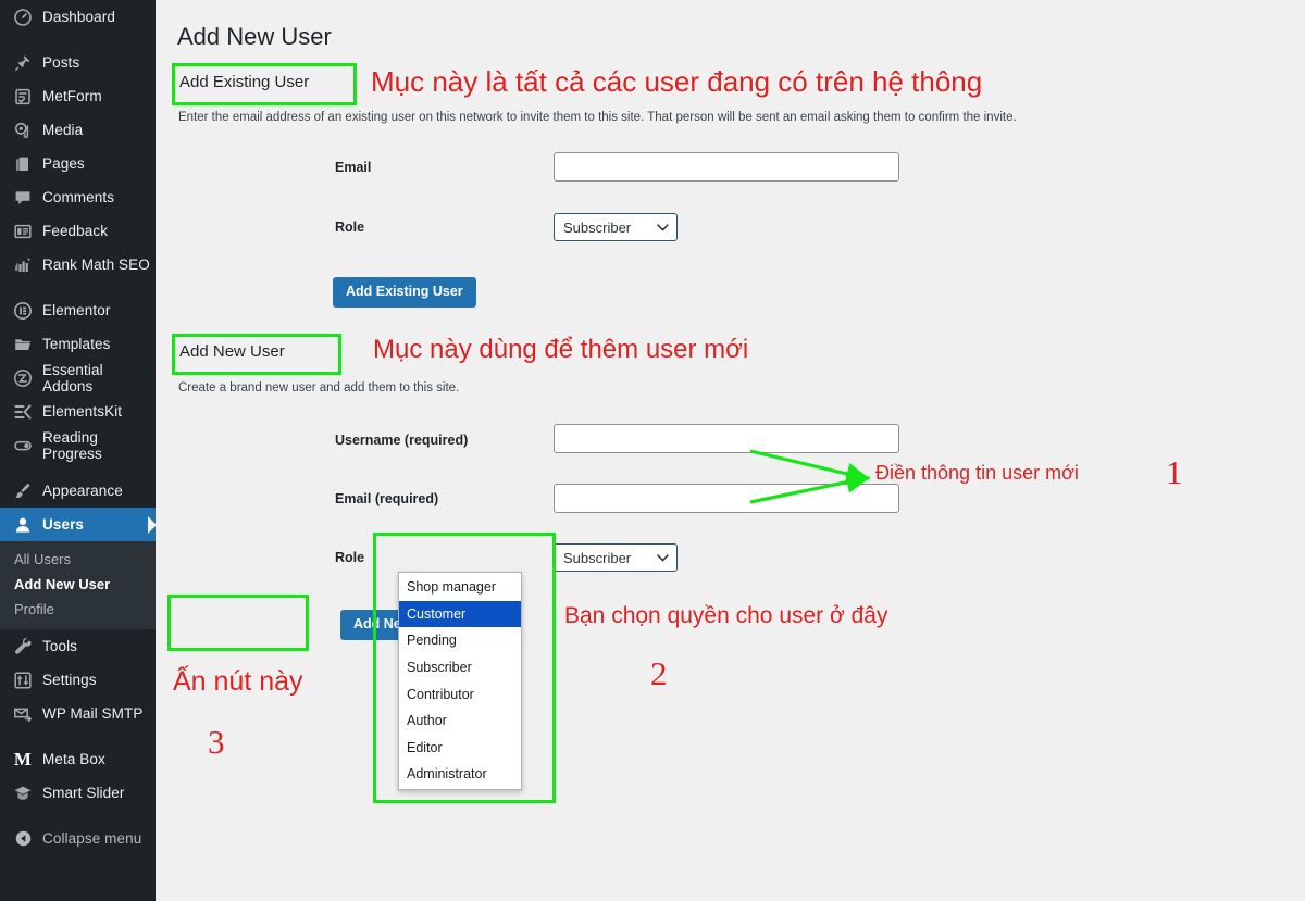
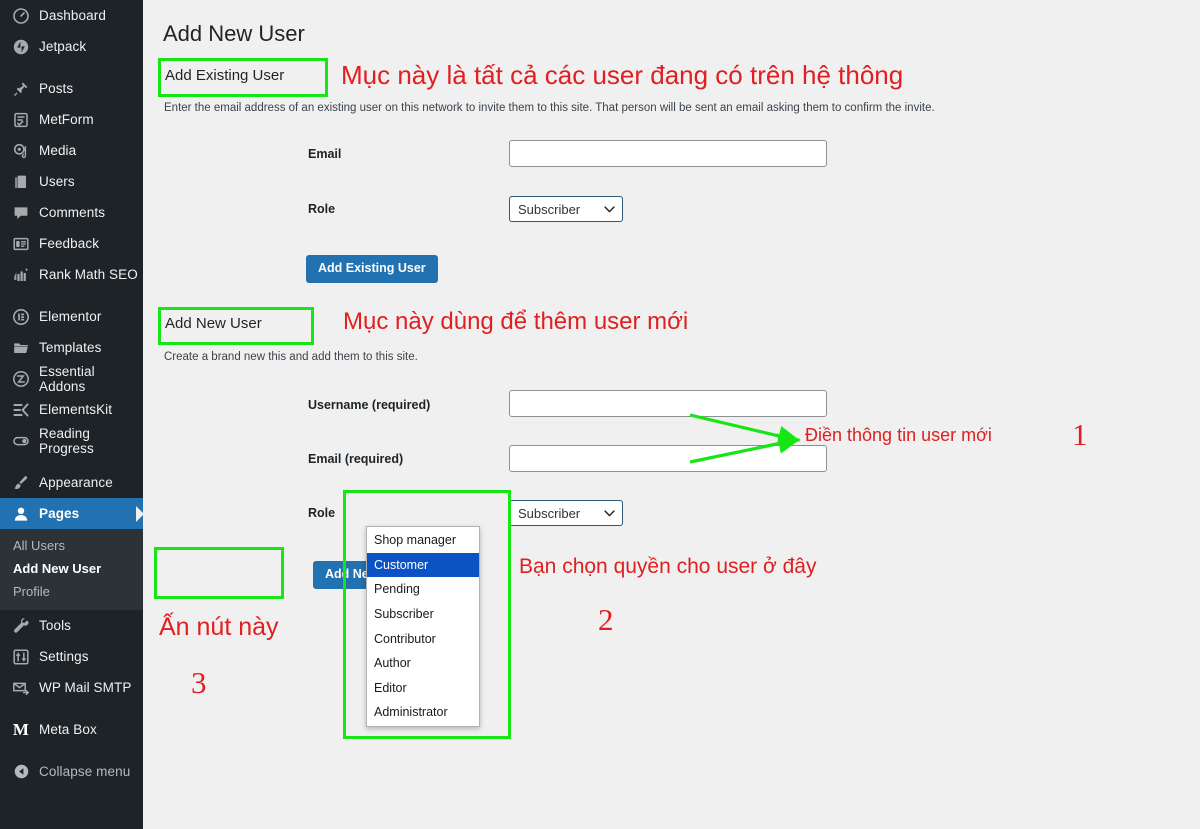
  Dashboard
+ Jetpack
  Posts
  MetForm
  Media
- Pages
+ Users
  Comments
  Feedback
  Rank Math SEO
  Elementor
  Templates
  Essential Addons
  ElementsKit
  Reading Progress
  Appearance
- Users
+ Pages
  All Users
  Add New User
  Profile
  Tools
  Settings
  WP Mail SMTP
  M
  Meta Box
- Smart Slider
  Collapse menu
  Add New User
  Add Existing User
  Enter the email address of an existing user on this network to invite them to this site. That person will be sent an email asking them to confirm the invite.
  Email
  Role
  Subscriber
  Add Existing User
  Add New User
- Create a brand new user and add them to this site.
+ Create a brand new this and add them to this site.
  Username (required)
  Email (required)
  Role
  Subscriber
  Shop manager
  Customer
  Pending
  Subscriber
  Contributor
  Author
  Editor
  Administrator
  Mục này là tất cả các user đang có trên hệ thông
  Mục này dùng để thêm user mới
  Điền thông tin user mới
  Bạn chọn quyền cho user ở đây
  Ấn nút này
  1
  2
  3
